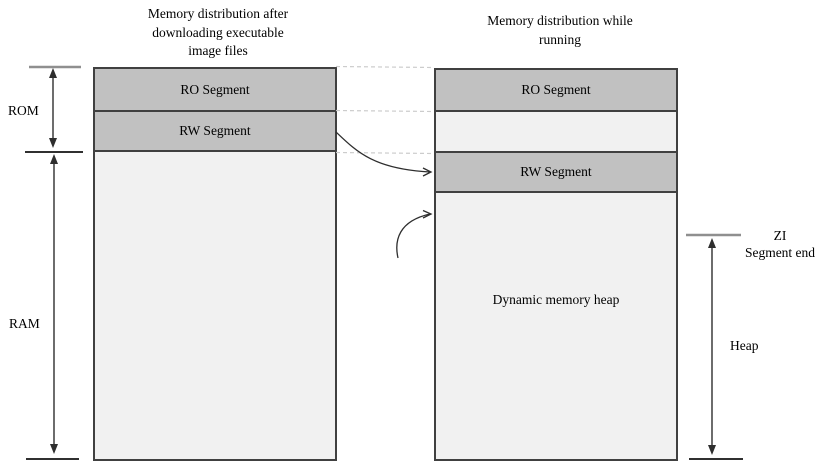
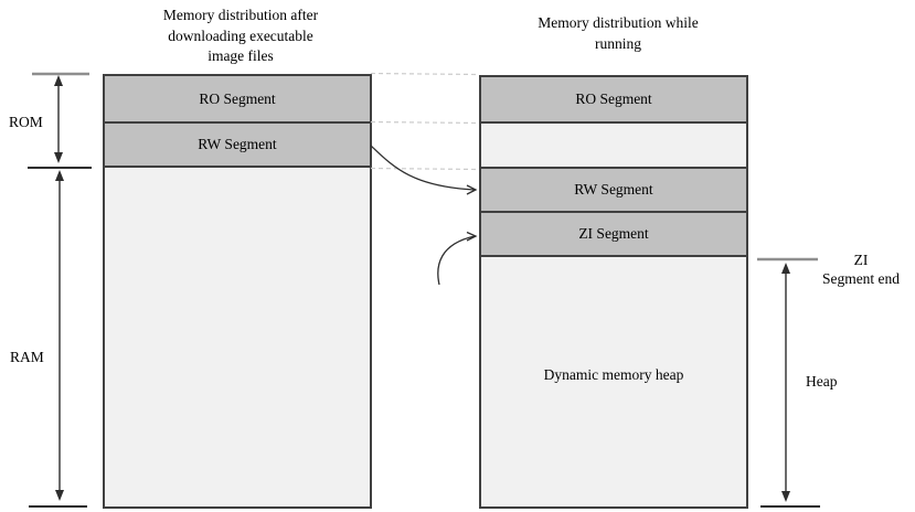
  Memory distribution after
  downloading executable
  image files
  Memory distribution while
  running
  RO Segment
  RW Segment
  RO Segment
  RW Segment
+ ZI Segment
  Dynamic memory heap
  ROM
  RAM
  ZI
  Segment end
  Heap
